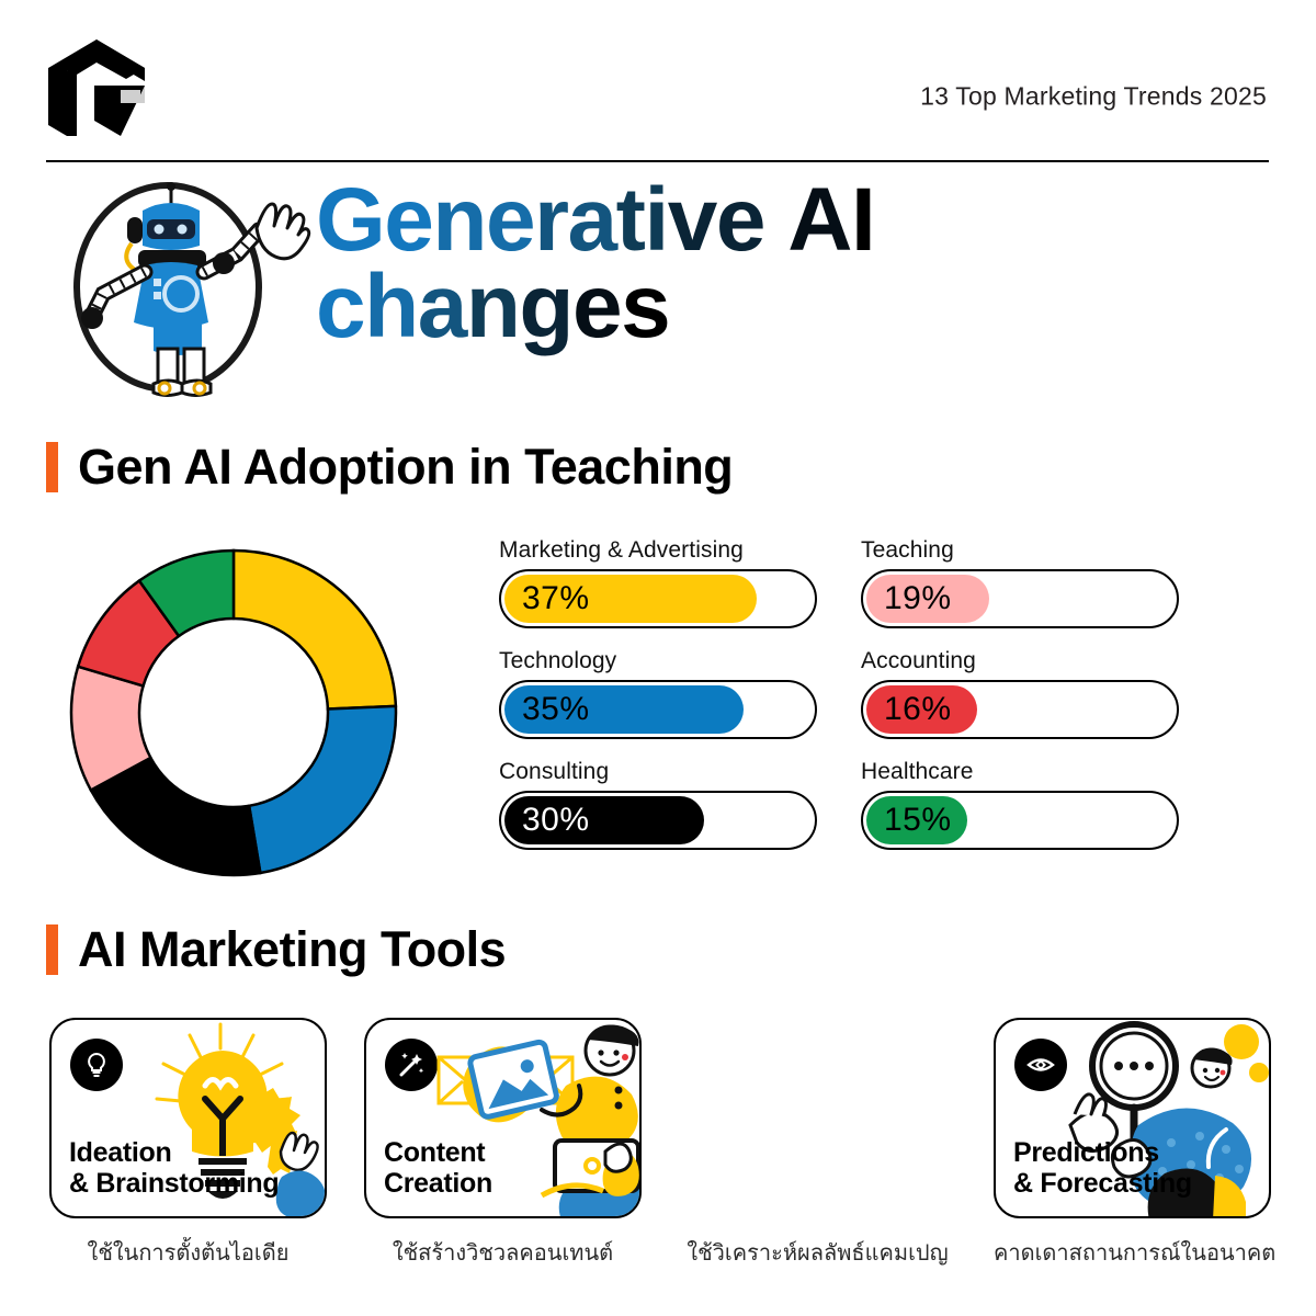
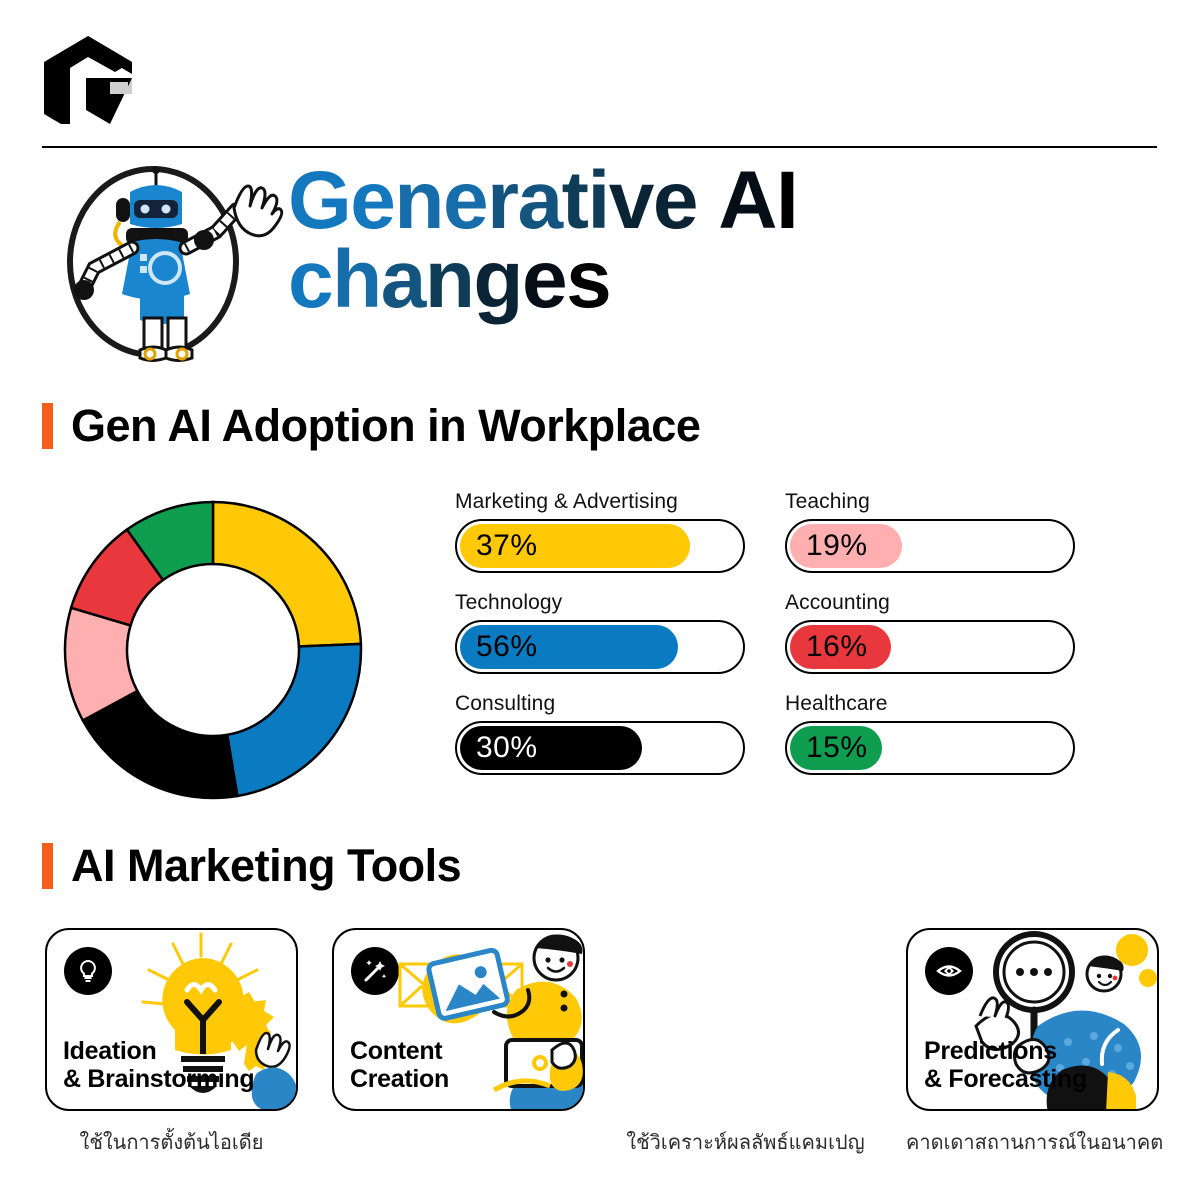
- 13 Top Marketing Trends 2025
  Generative AI
  changes
- Gen AI Adoption in Teaching
+ Gen AI Adoption in Workplace
  Marketing & Advertising
  37%
  Technology
- 35%
+ 56%
  Consulting
  30%
  Teaching
  19%
  Accounting
  16%
  Healthcare
  15%
  AI Marketing Tools
  Ideation
  & Brainstorming
  Content
  Creation
  Predictions
  & Forecasting
  ใช้ในการตั้งต้นไอเดีย
- ใช้สร้างวิชวลคอนเทนต์
  ใช้วิเคราะห์ผลลัพธ์แคมเปญ
  คาดเดาสถานการณ์ในอนาคต
